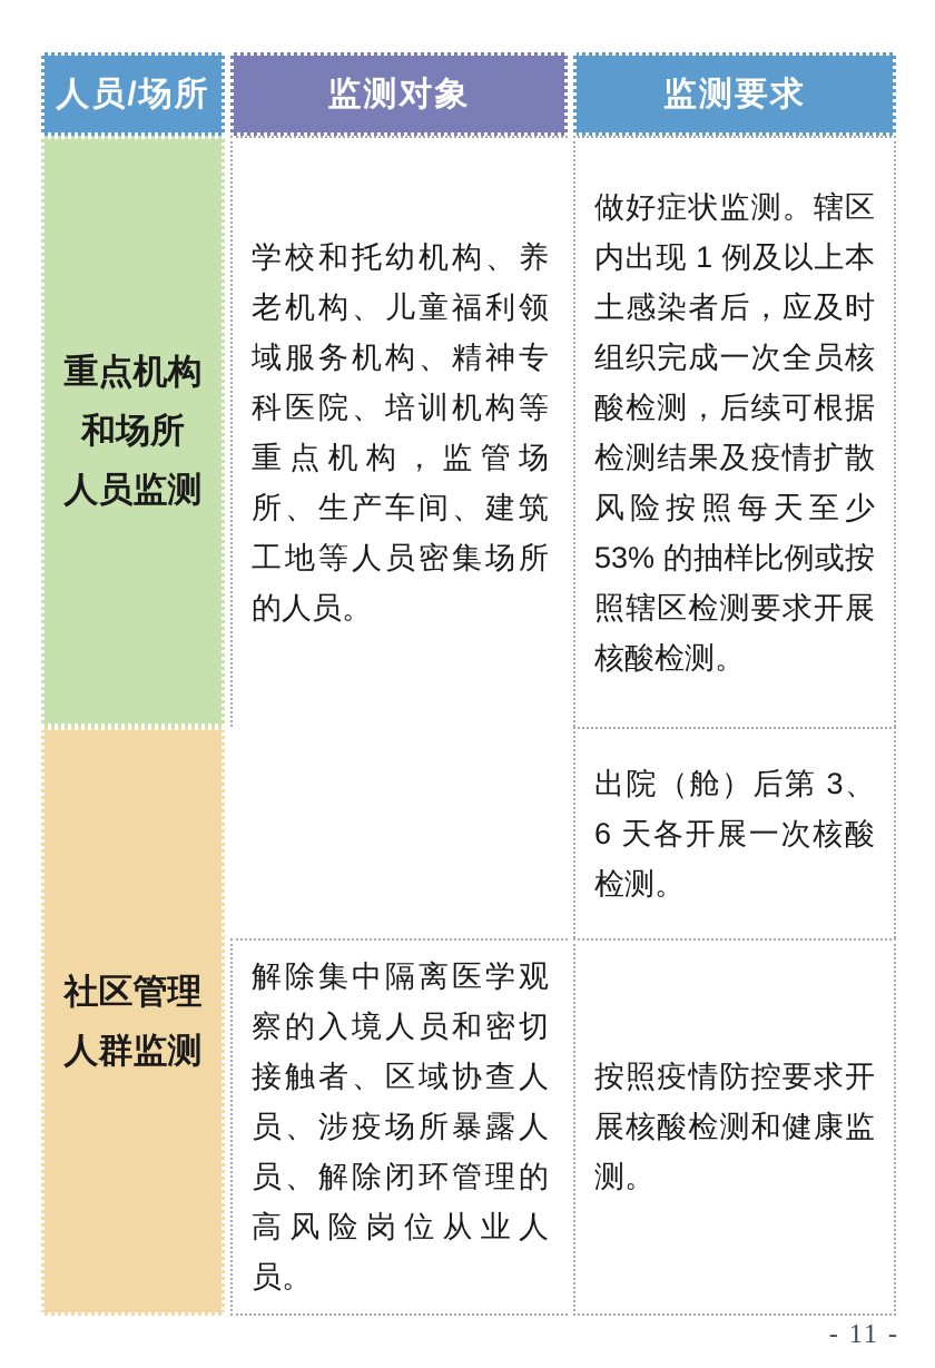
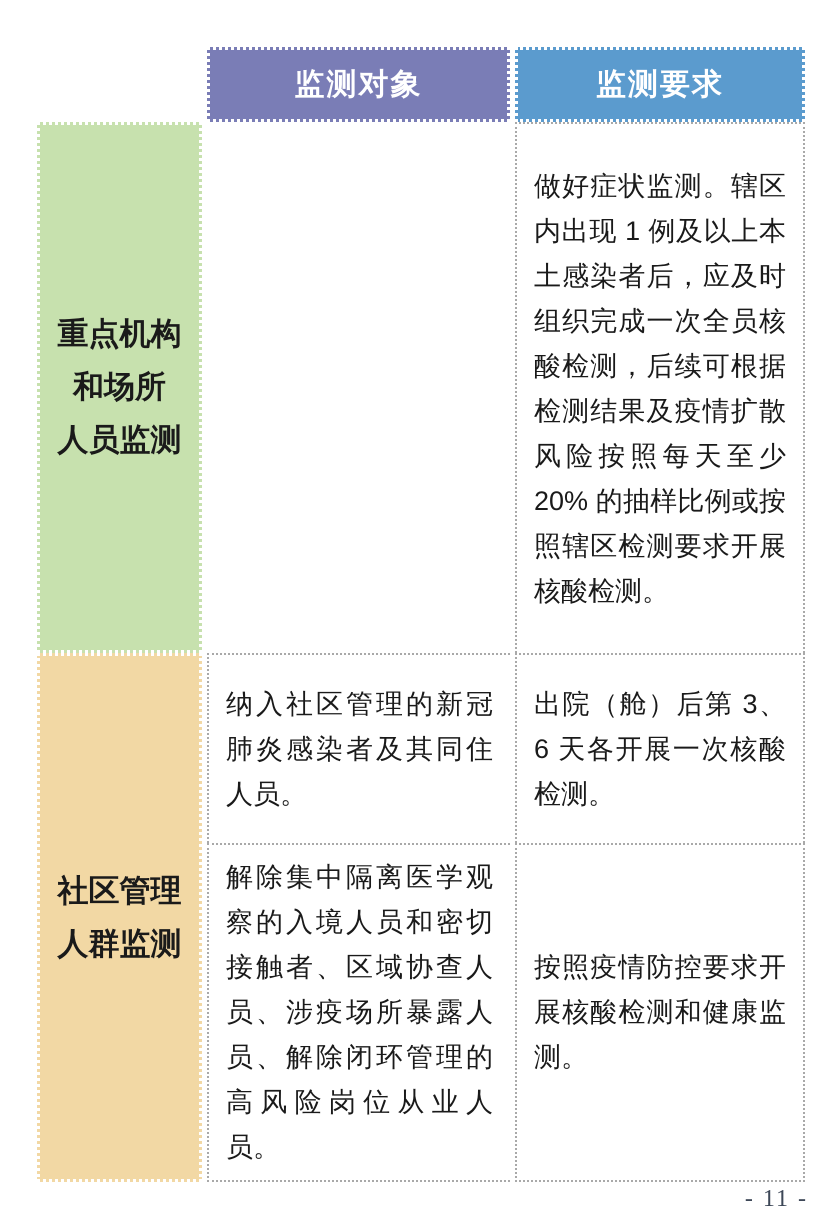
- 人员/场所
  监测对象
  监测要求
  重点机构
  和场所
  人员监测
  社区管理
  人群监测
- 学校和托幼机构、养老机构、儿童福利领域服务机构、精神专科医院、培训机构等重点机构，监管场所、生产车间、建筑工地等人员密集场所的人员。
- 做好症状监测。辖区内出现 1 例及以上本土感染者后，应及时组织完成一次全员核酸检测，后续可根据检测结果及疫情扩散风险按照每天至少 53% 的抽样比例或按照辖区检测要求开展核酸检测。
+ 做好症状监测。辖区内出现 1 例及以上本土感染者后，应及时组织完成一次全员核酸检测，后续可根据检测结果及疫情扩散风险按照每天至少 20% 的抽样比例或按照辖区检测要求开展核酸检测。
+ 纳入社区管理的新冠肺炎感染者及其同住人员。
  出院（舱）后第 3、6 天各开展一次核酸检测。
  解除集中隔离医学观察的入境人员和密切接触者、区域协查人员、涉疫场所暴露人员、解除闭环管理的高风险岗位从业人员。
  按照疫情防控要求开展核酸检测和健康监测。
  - 11 -
